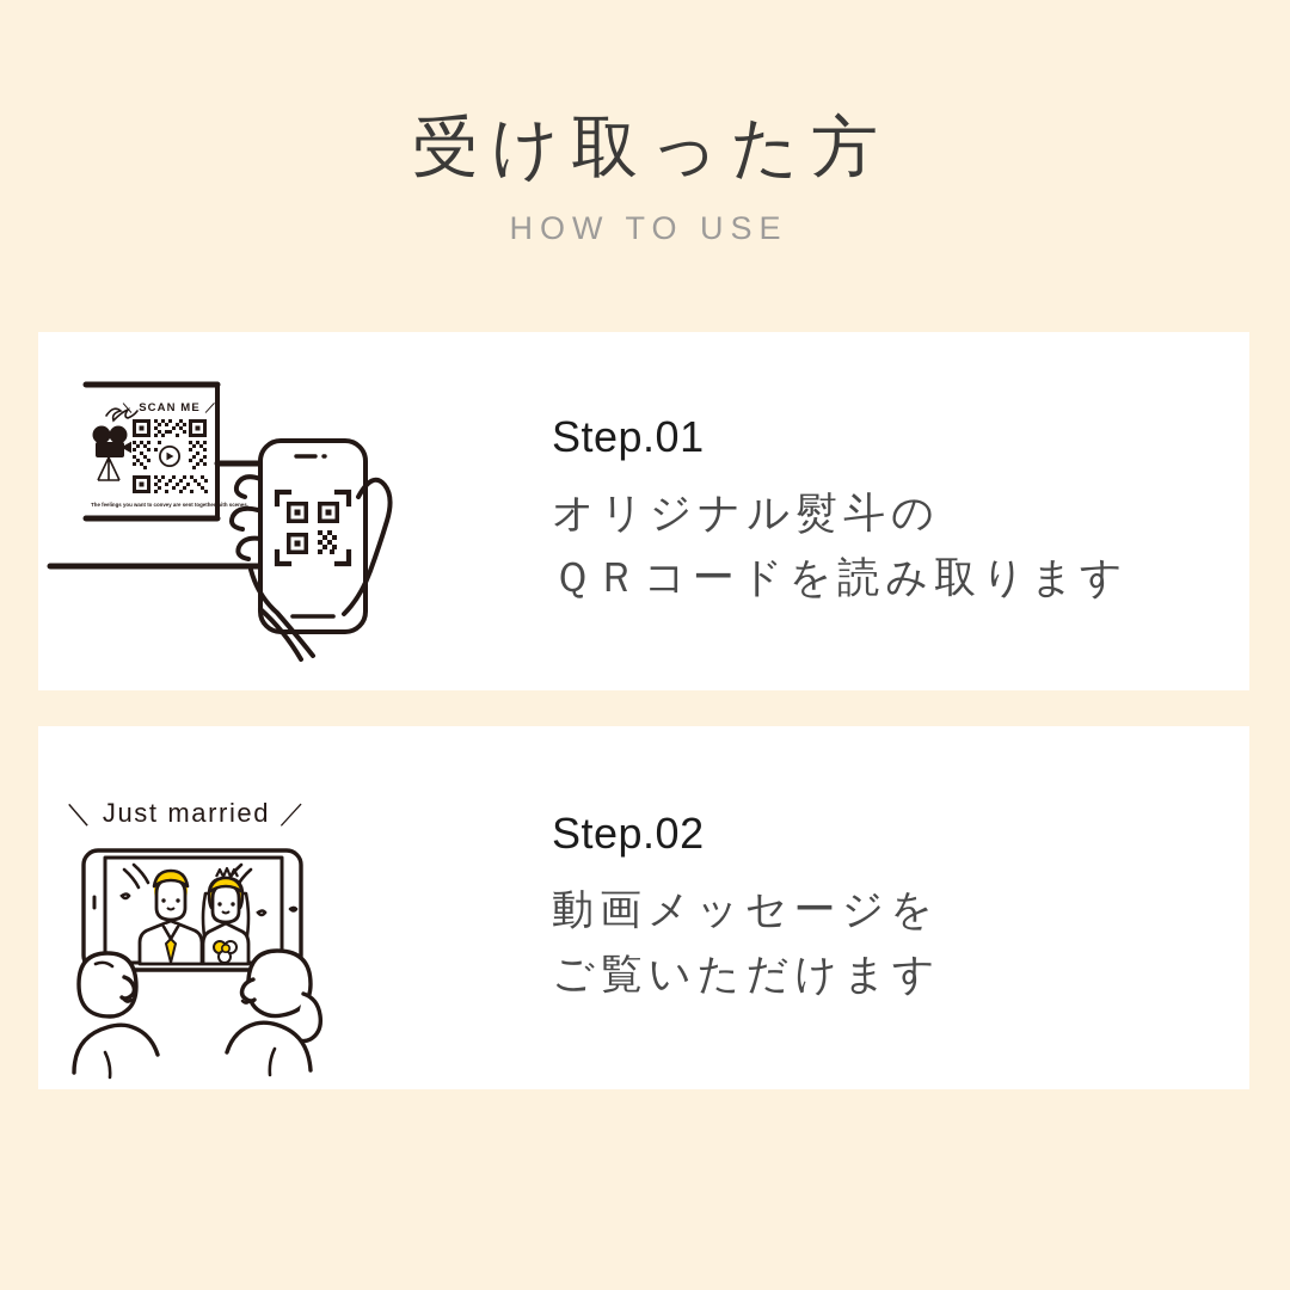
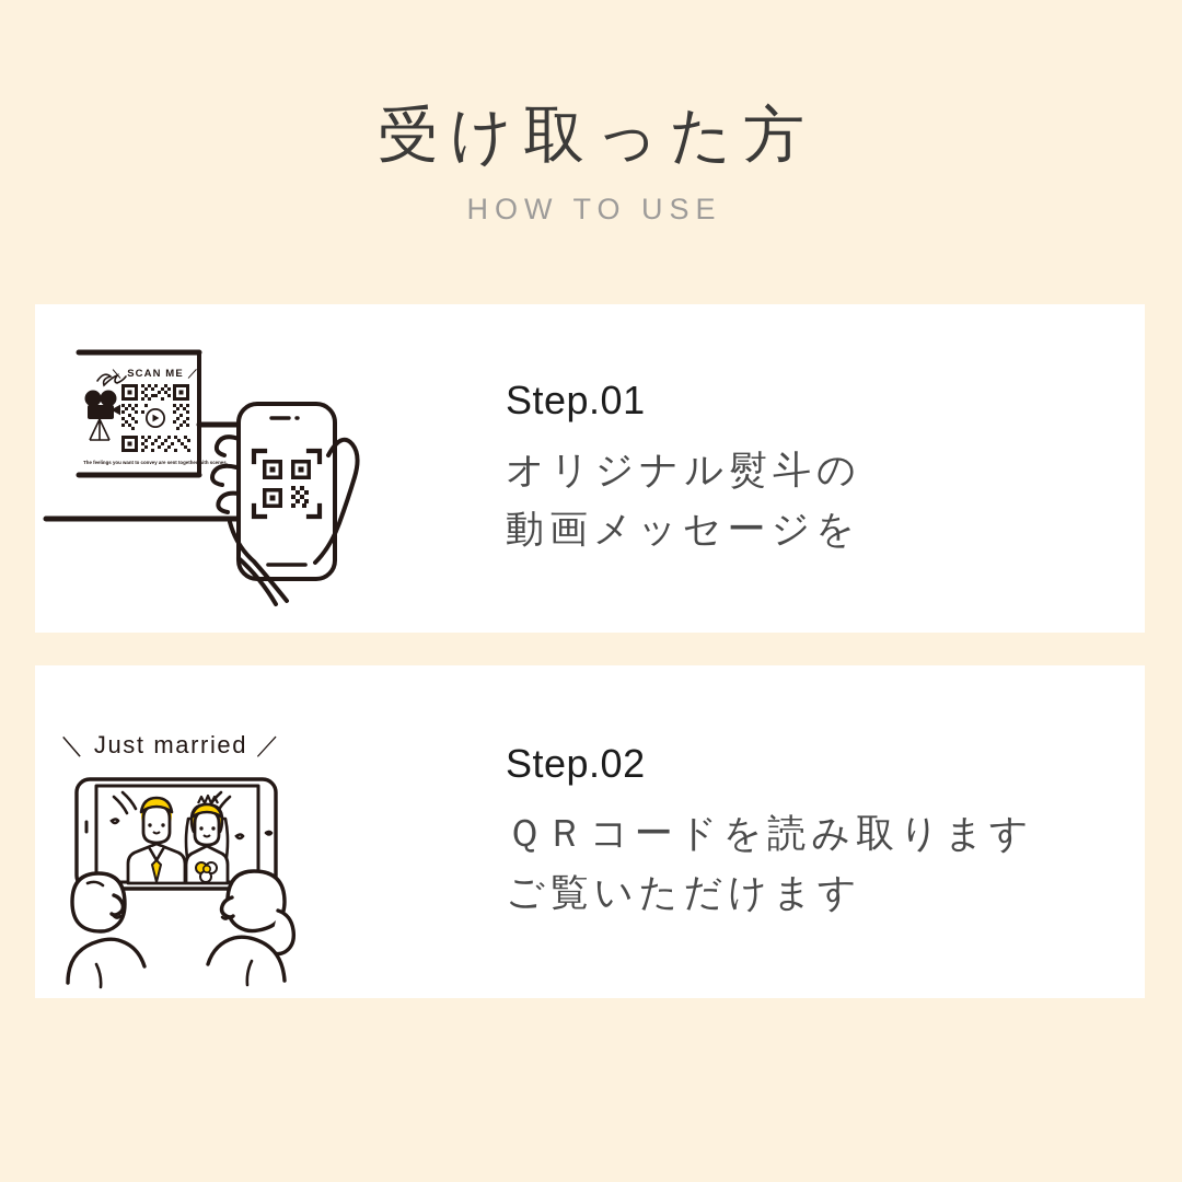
  受け取った方
  HOW TO USE
  ＼ SCAN ME ／
  Step.01
  オリジナル熨斗の
- ＱＲコードを読み取ります
+ 動画メッセージを
  ＼ Just married ／
  Step.02
- 動画メッセージを
+ ＱＲコードを読み取ります
  ご覧いただけます
